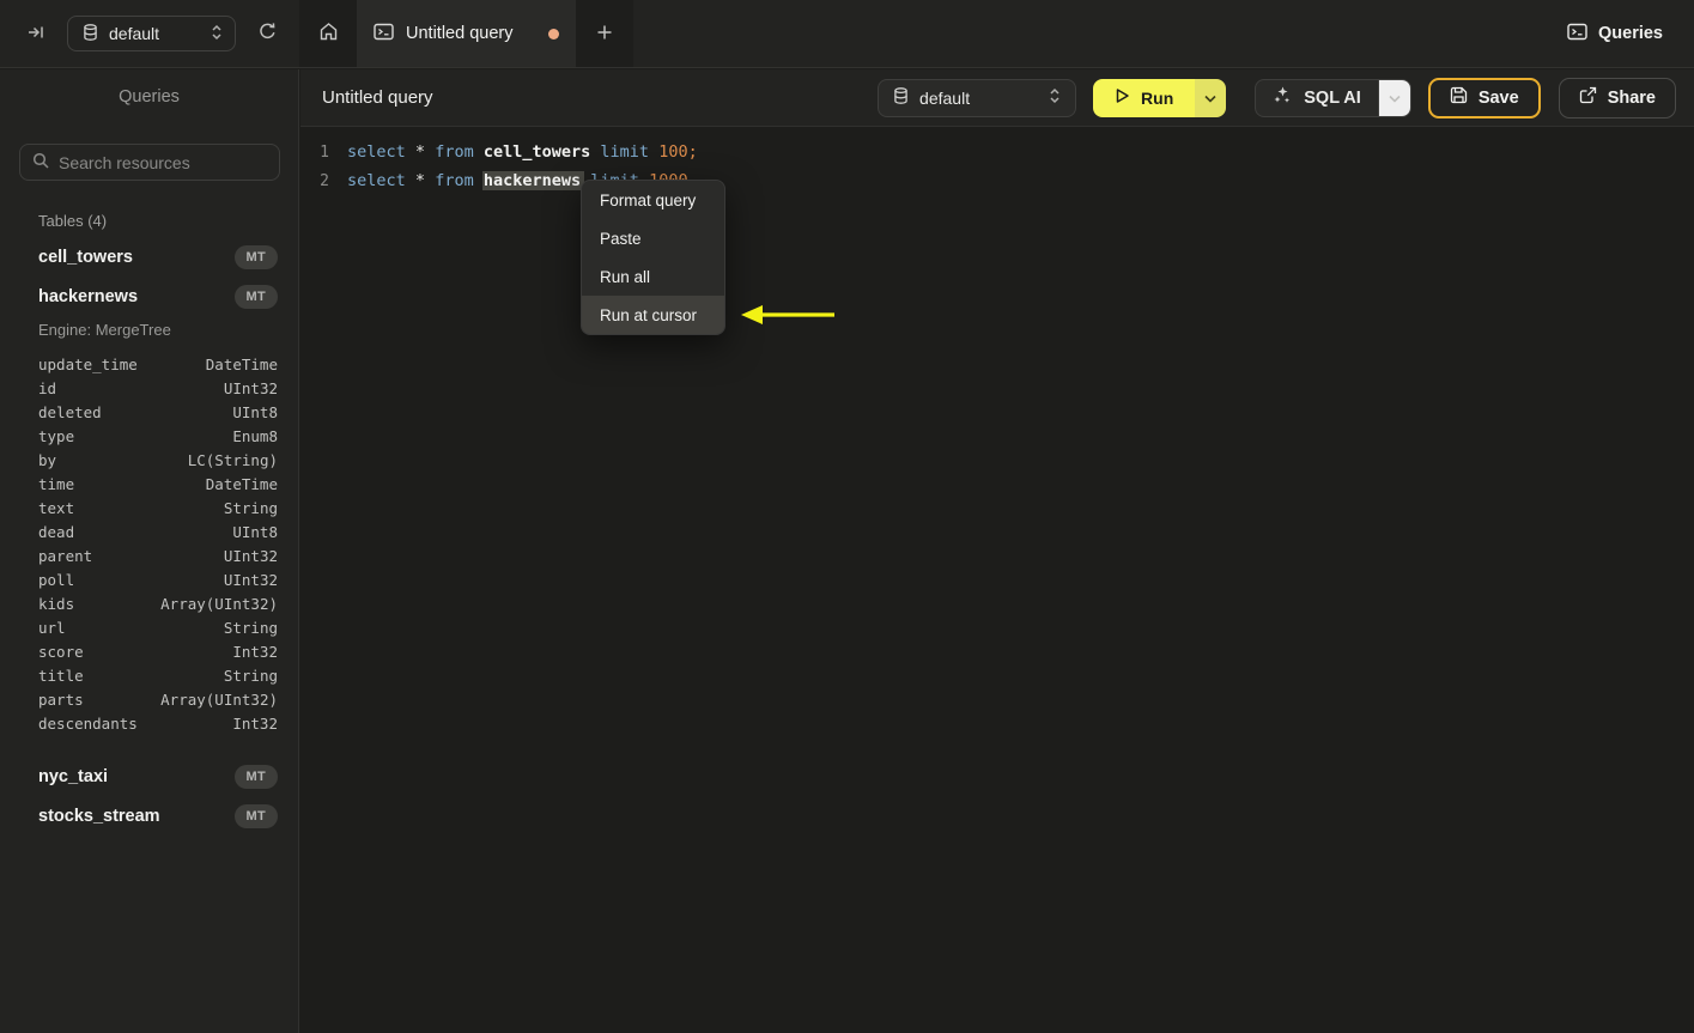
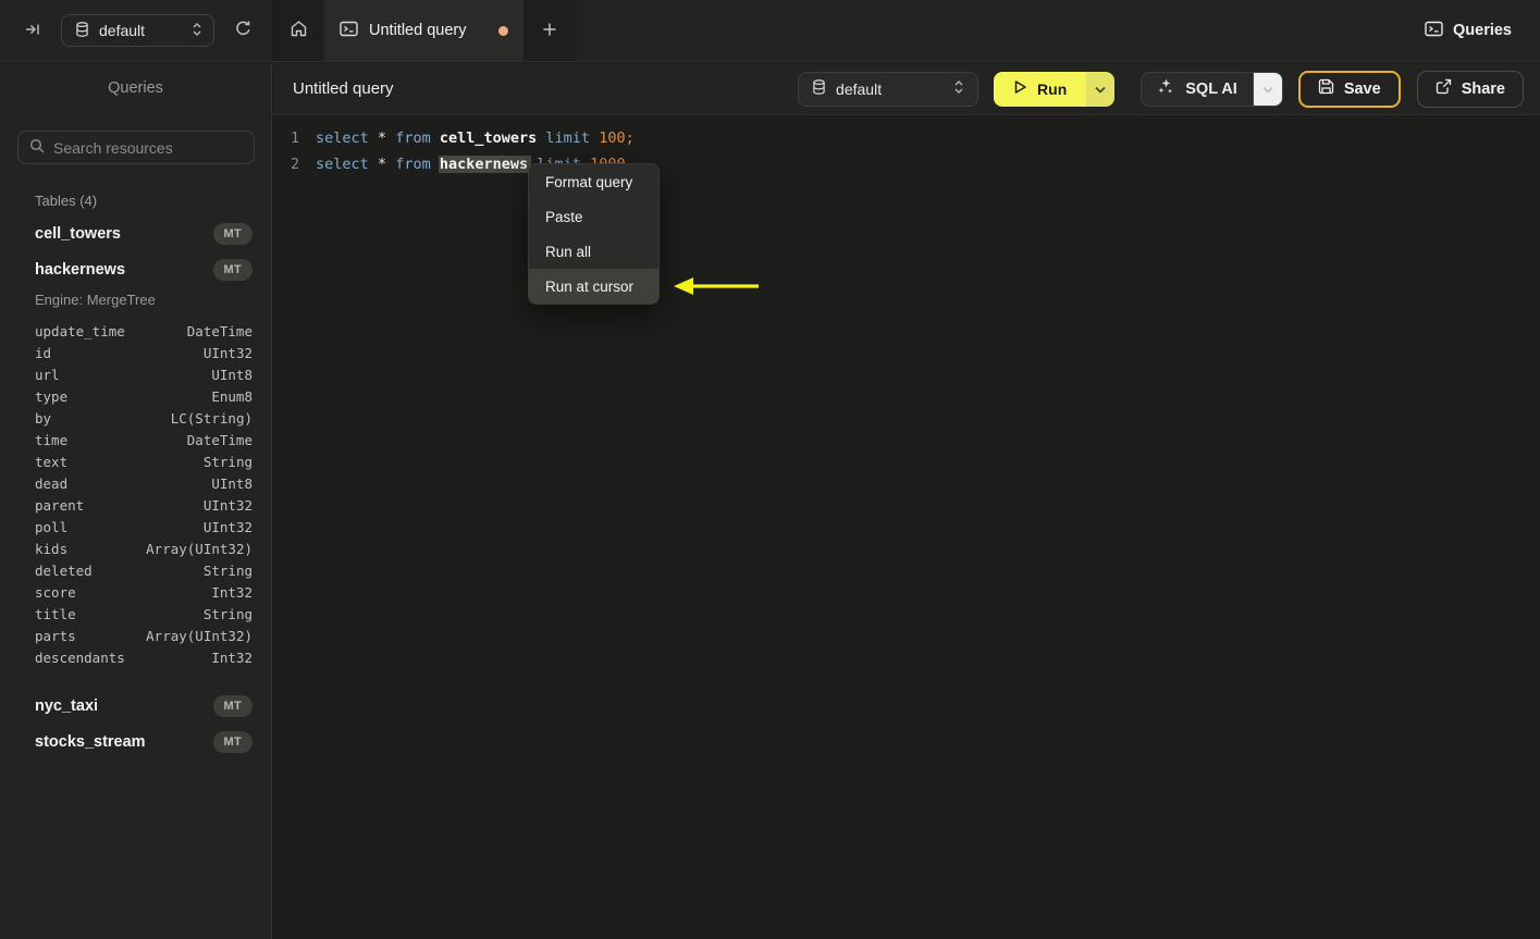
  default
  Untitled query
  Queries
  Queries
  Search resources
  Tables (4)
  cell_towers
  MT
  hackernews
  MT
  Engine: MergeTree
  update_time
  DateTime
  id
  UInt32
- deleted
+ url
  UInt8
  type
  Enum8
  by
  LC(String)
  time
  DateTime
  text
  String
  dead
  UInt8
  parent
  UInt32
  poll
  UInt32
  kids
  Array(UInt32)
- url
+ deleted
  String
  score
  Int32
  title
  String
  parts
  Array(UInt32)
  descendants
  Int32
  nyc_taxi
  MT
  stocks_stream
  MT
  Untitled query
  default
  Run
  SQL AI
  Save
  Share
  1
  select * from cell_towers limit 100;
  2
  select * from hackernews
  Format query
  Paste
  Run all
  Run at cursor
